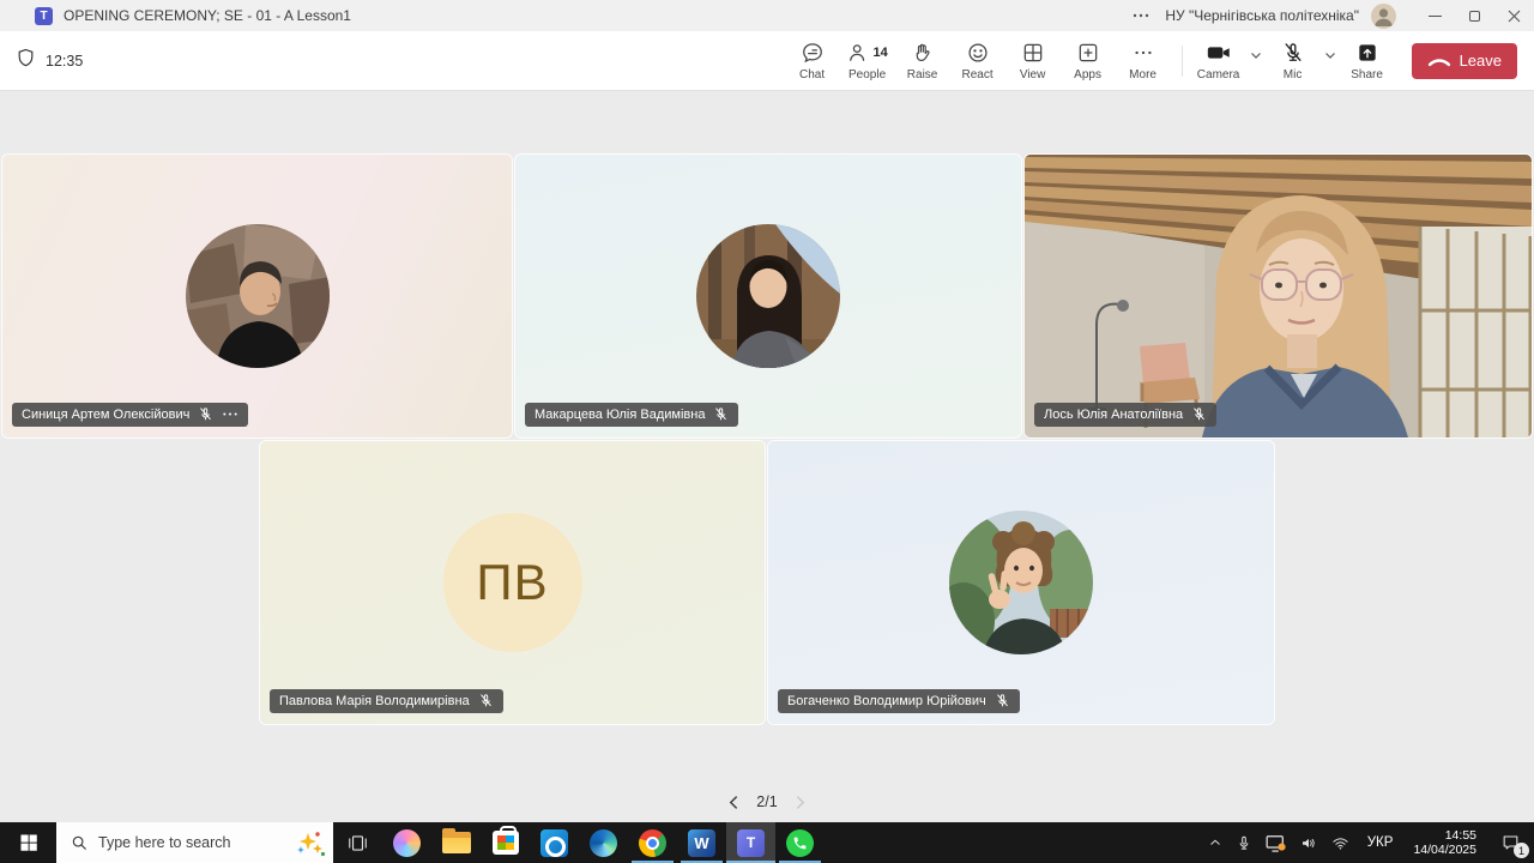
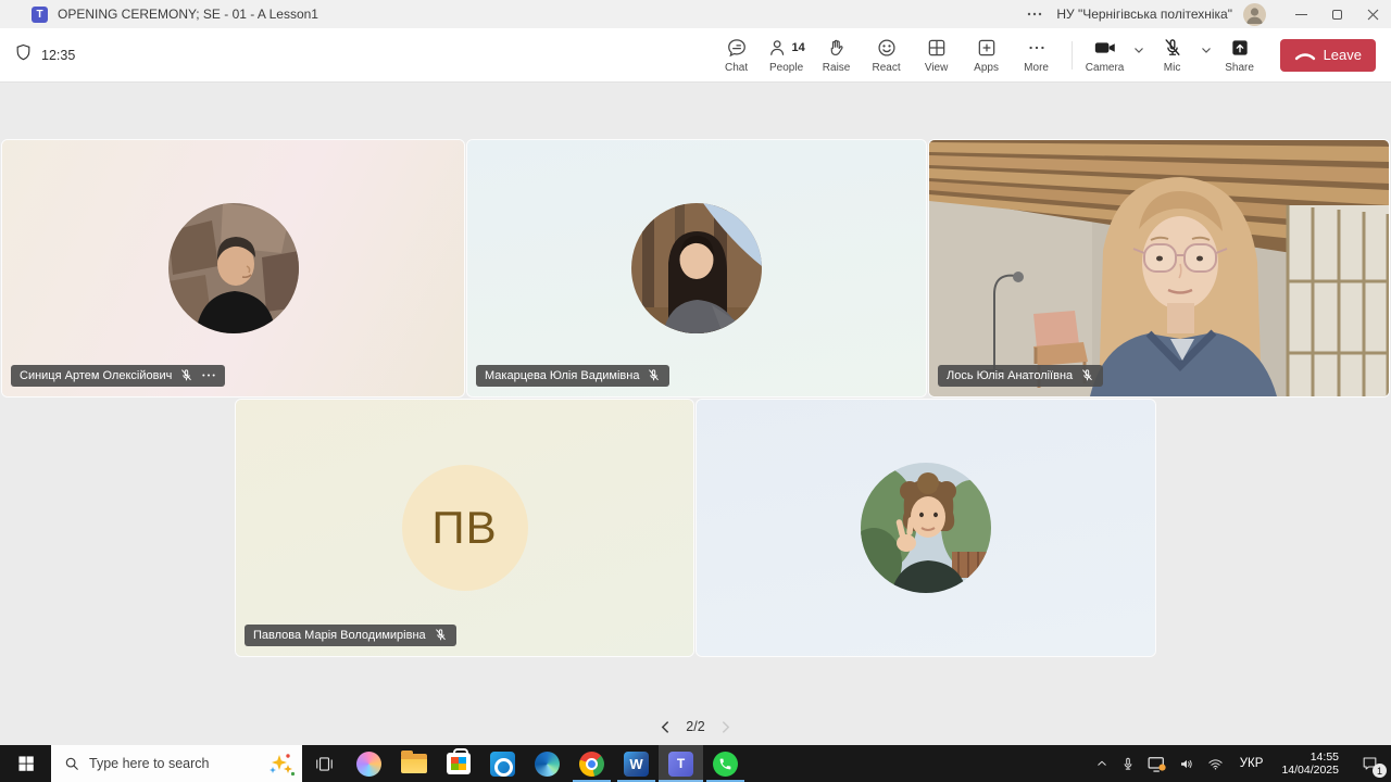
  T
  OPENING CEREMONY; SE - 01 - A Lesson1
  НУ "Чернігівська політехніка"
  12:35
  Chat
  14
  People
  Raise
  React
  View
  Apps
  More
  Camera
  Mic
  Share
  Leave
  Синиця Артем Олексійович
  Макарцева Юлія Вадимівна
  Лось Юлія Анатоліївна
  ПВ
  Павлова Марія Володимирівна
- Богаченко Володимир Юрійович
- 2/1
+ 2/2
  Type here to search
  W
  T
  УКР
  14:55
  14/04/2025
  1
